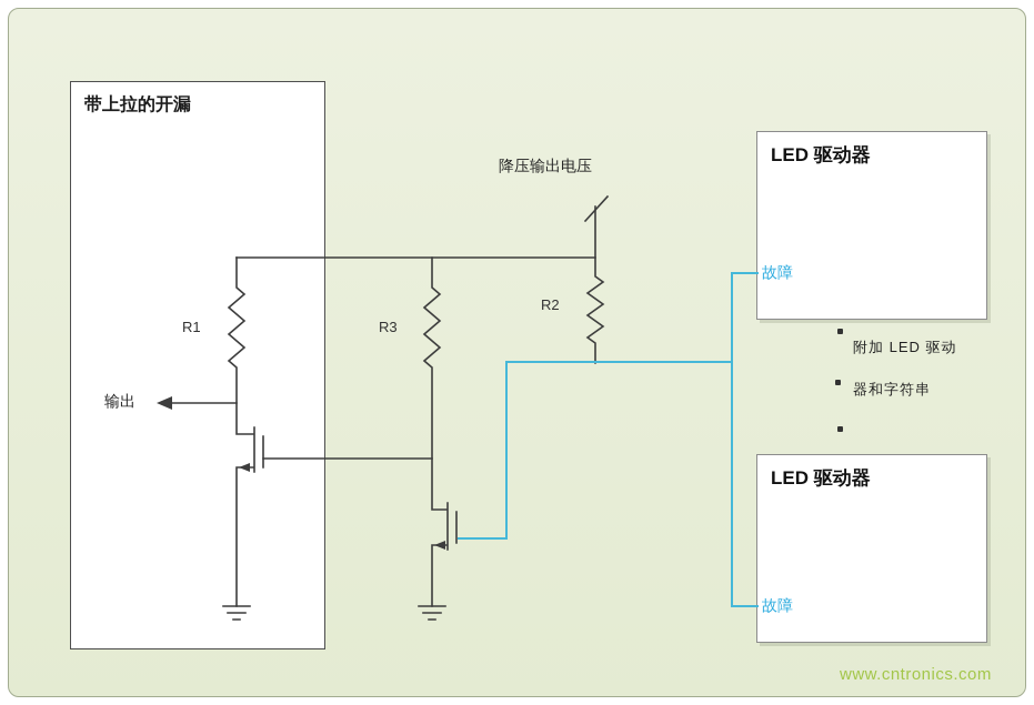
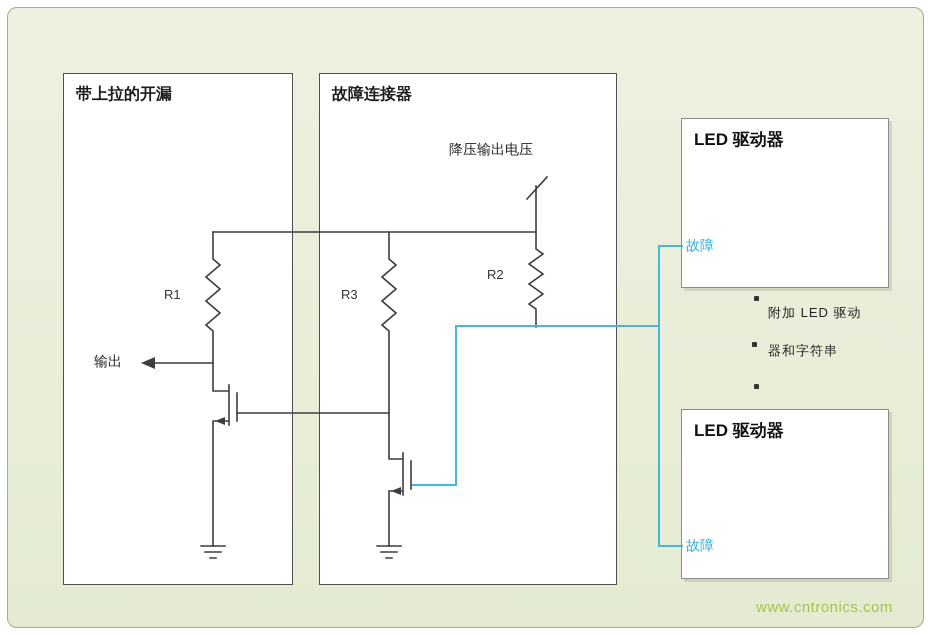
  带上拉的开漏
+ 故障连接器
  LED 驱动器
  LED 驱动器
  降压输出电压
  R1
  R3
  R2
  输出
  故障
  故障
  附加 LED 驱动
  器和字符串
  www.cntronics.com
